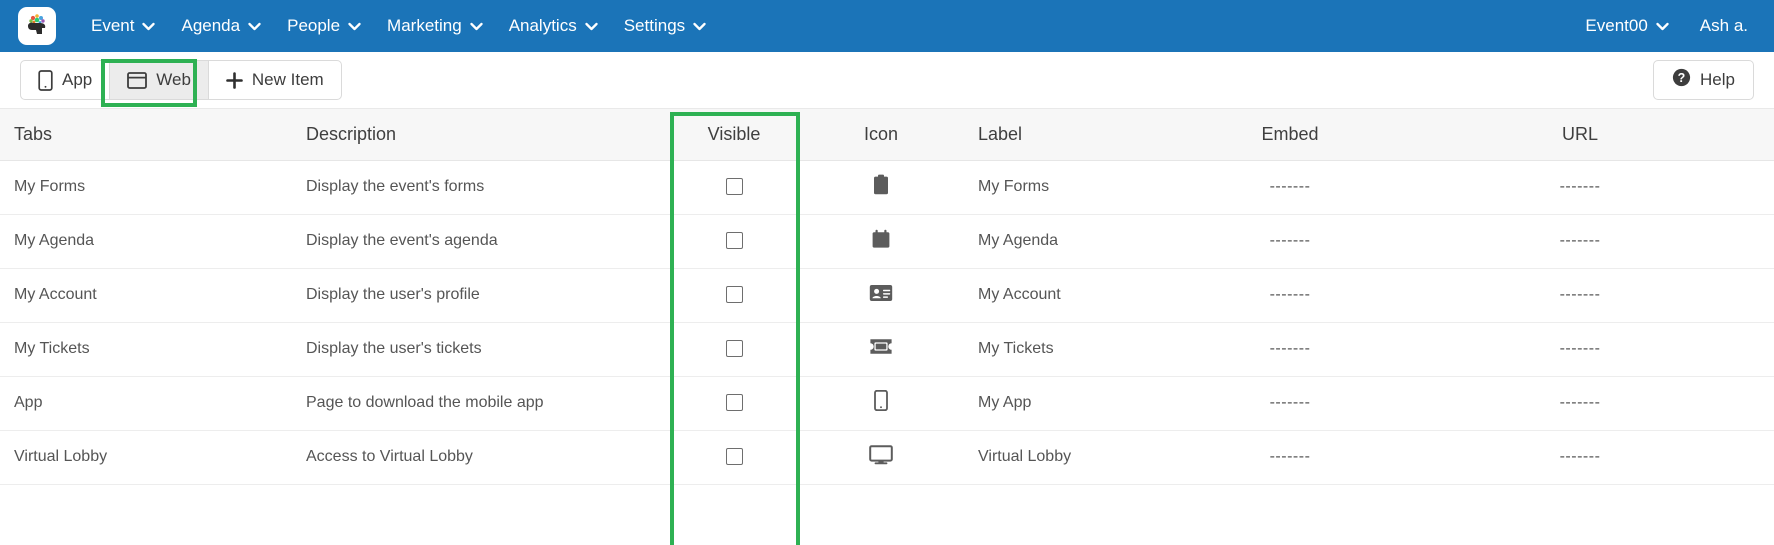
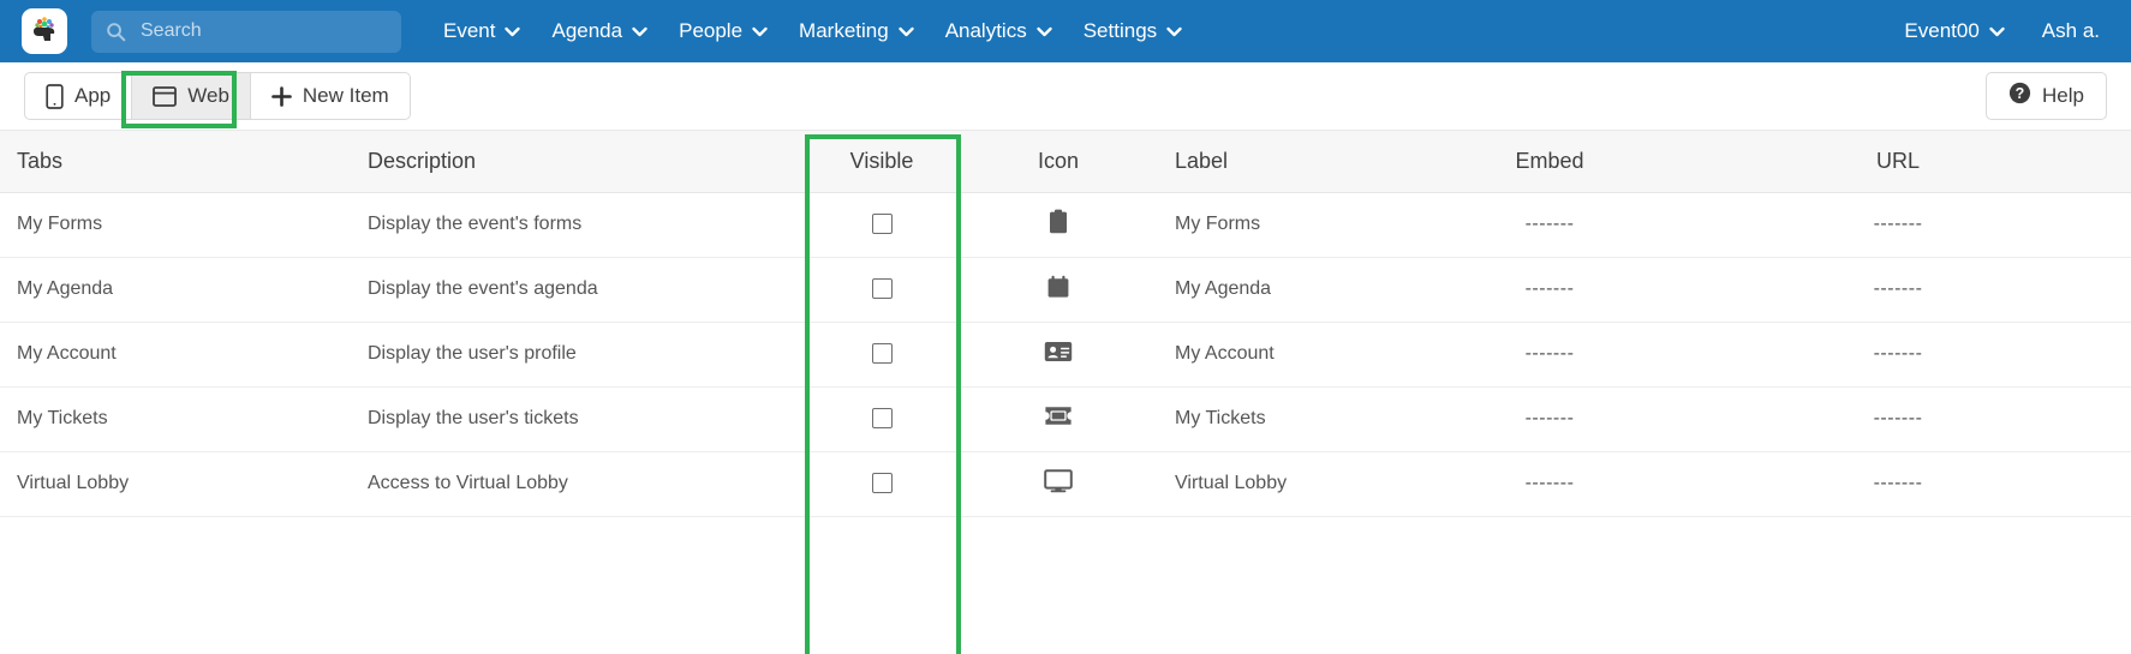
+ Search
  Event
  Agenda
  People
  Marketing
  Analytics
  Settings
  Event00
  Ash a.
  App
  Web
  New Item
  ?
  Help
  Tabs	Description	Visible	Icon	Label	Embed	URL
  My Forms	Display the event's forms			My Forms	-------	-------
  My Agenda	Display the event's agenda			My Agenda	-------	-------
  My Account	Display the user's profile			My Account	-------	-------
  My Tickets	Display the user's tickets			My Tickets	-------	-------
- App	Page to download the mobile app			My App	-------	-------
  Virtual Lobby	Access to Virtual Lobby			Virtual Lobby	-------	-------
